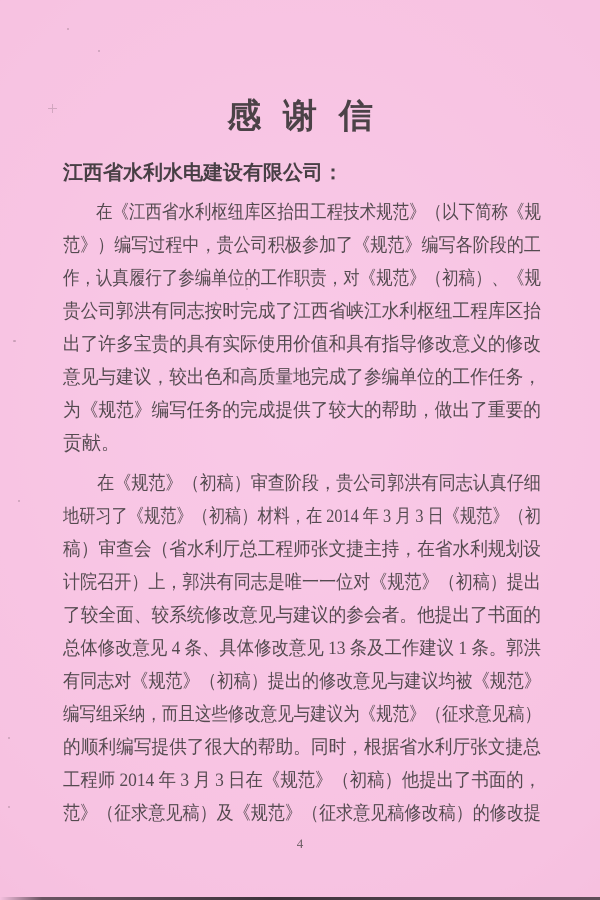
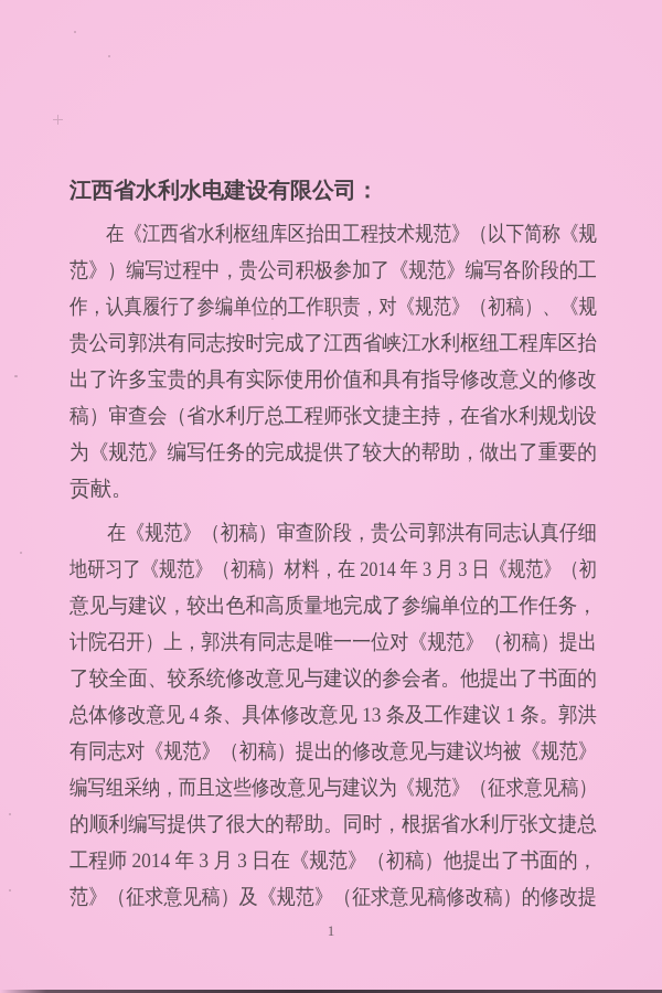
- 感 谢 信
  江西省水利水电建设有限公司：
  在《江西省水利枢纽库区抬田工程技术规范》（以下简称《规
  范》）编写过程中，贵公司积极参加了《规范》编写各阶段的工
  作，认真履行了参编单位的工作职责，对《规范》（初稿）、《规
  贵公司郭洪有同志按时完成了江西省峡江水利枢纽工程库区抬
  出了许多宝贵的具有实际使用价值和具有指导修改意义的修改
- 意见与建议，较出色和高质量地完成了参编单位的工作任务，
+ 稿）审查会（省水利厅总工程师张文捷主持，在省水利规划设
  为《规范》编写任务的完成提供了较大的帮助，做出了重要的
  贡献。
  在《规范》（初稿）审查阶段，贵公司郭洪有同志认真仔细
  地研习了《规范》（初稿）材料，在 2014 年 3 月 3 日《规范》（初
- 稿）审查会（省水利厅总工程师张文捷主持，在省水利规划设
+ 意见与建议，较出色和高质量地完成了参编单位的工作任务，
  计院召开）上，郭洪有同志是唯一一位对《规范》（初稿）提出
  了较全面、较系统修改意见与建议的参会者。他提出了书面的
  总体修改意见 4 条、具体修改意见 13 条及工作建议 1 条。郭洪
  有同志对《规范》（初稿）提出的修改意见与建议均被《规范》
  编写组采纳，而且这些修改意见与建议为《规范》（征求意见稿）
  的顺利编写提供了很大的帮助。同时，根据省水利厅张文捷总
  工程师 2014 年 3 月 3 日在《规范》（初稿）他提出了书面的，
  范》（征求意见稿）及《规范》（征求意见稿修改稿）的修改提
- 4
+ 1
